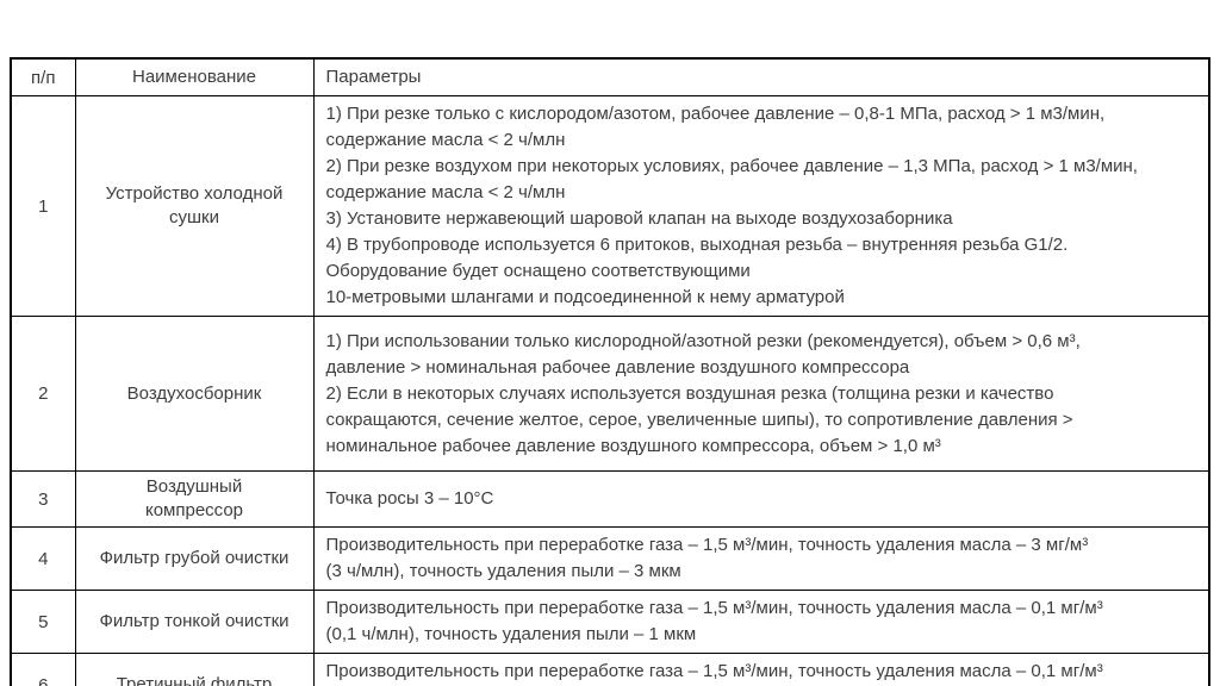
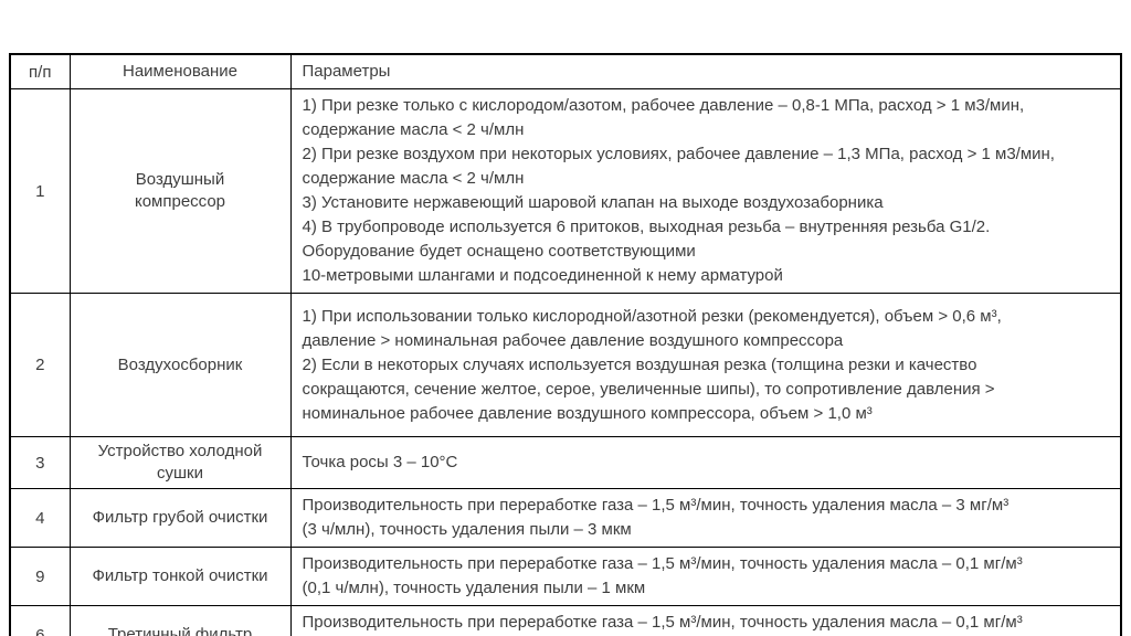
  п/п	Наименование	Параметры
- 1	Устройство холодной сушки	1) При резке только с кислородом/азотом, рабочее давление – 0,8-1 МПа, расход > 1 м3/мин, содержание масла < 2 ч/млн 2) При резке воздухом при некоторых условиях, рабочее давление – 1,3 МПа, расход > 1 м3/мин, содержание масла < 2 ч/млн 3) Установите нержавеющий шаровой клапан на выходе воздухозаборника 4) В трубопроводе используется 6 притоков, выходная резьба – внутренняя резьба G1/2. Оборудование будет оснащено соответствующими 10-метровыми шлангами и подсоединенной к нему арматурой
+ 1	Воздушный компрессор	1) При резке только с кислородом/азотом, рабочее давление – 0,8-1 МПа, расход > 1 м3/мин, содержание масла < 2 ч/млн 2) При резке воздухом при некоторых условиях, рабочее давление – 1,3 МПа, расход > 1 м3/мин, содержание масла < 2 ч/млн 3) Установите нержавеющий шаровой клапан на выходе воздухозаборника 4) В трубопроводе используется 6 притоков, выходная резьба – внутренняя резьба G1/2. Оборудование будет оснащено соответствующими 10-метровыми шлангами и подсоединенной к нему арматурой
  2	Воздухосборник	1) При использовании только кислородной/азотной резки (рекомендуется), объем > 0,6 м³, давление > номинальная рабочее давление воздушного компрессора 2) Если в некоторых случаях используется воздушная резка (толщина резки и качество сокращаются, сечение желтое, серое, увеличенные шипы), то сопротивление давления > номинальное рабочее давление воздушного компрессора, объем > 1,0 м³
- 3	Воздушный компрессор	Точка росы 3 – 10°C
+ 3	Устройство холодной сушки	Точка росы 3 – 10°C
  4	Фильтр грубой очистки	Производительность при переработке газа – 1,5 м³/мин, точность удаления масла – 3 мг/м³ (3 ч/млн), точность удаления пыли – 3 мкм
- 5	Фильтр тонкой очистки	Производительность при переработке газа – 1,5 м³/мин, точность удаления масла – 0,1 мг/м³ (0,1 ч/млн), точность удаления пыли – 1 мкм
+ 9	Фильтр тонкой очистки	Производительность при переработке газа – 1,5 м³/мин, точность удаления масла – 0,1 мг/м³ (0,1 ч/млн), точность удаления пыли – 1 мкм
  6	Третичный фильтр	Производительность при переработке газа – 1,5 м³/мин, точность удаления масла – 0,1 мг/м³
